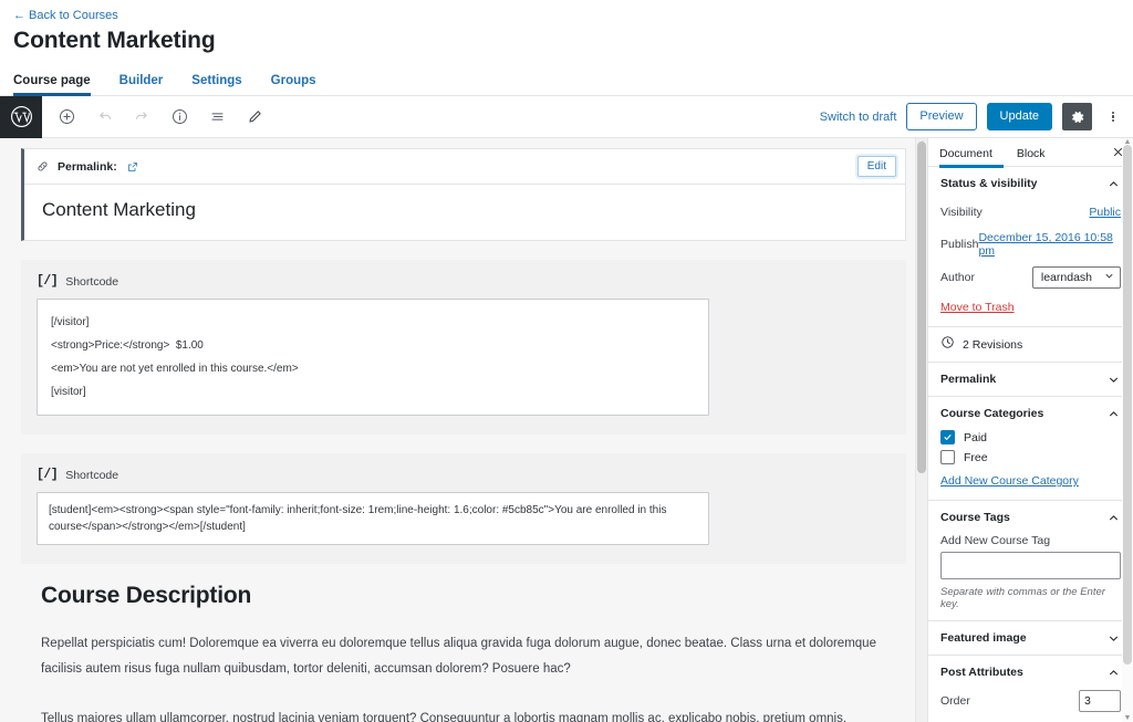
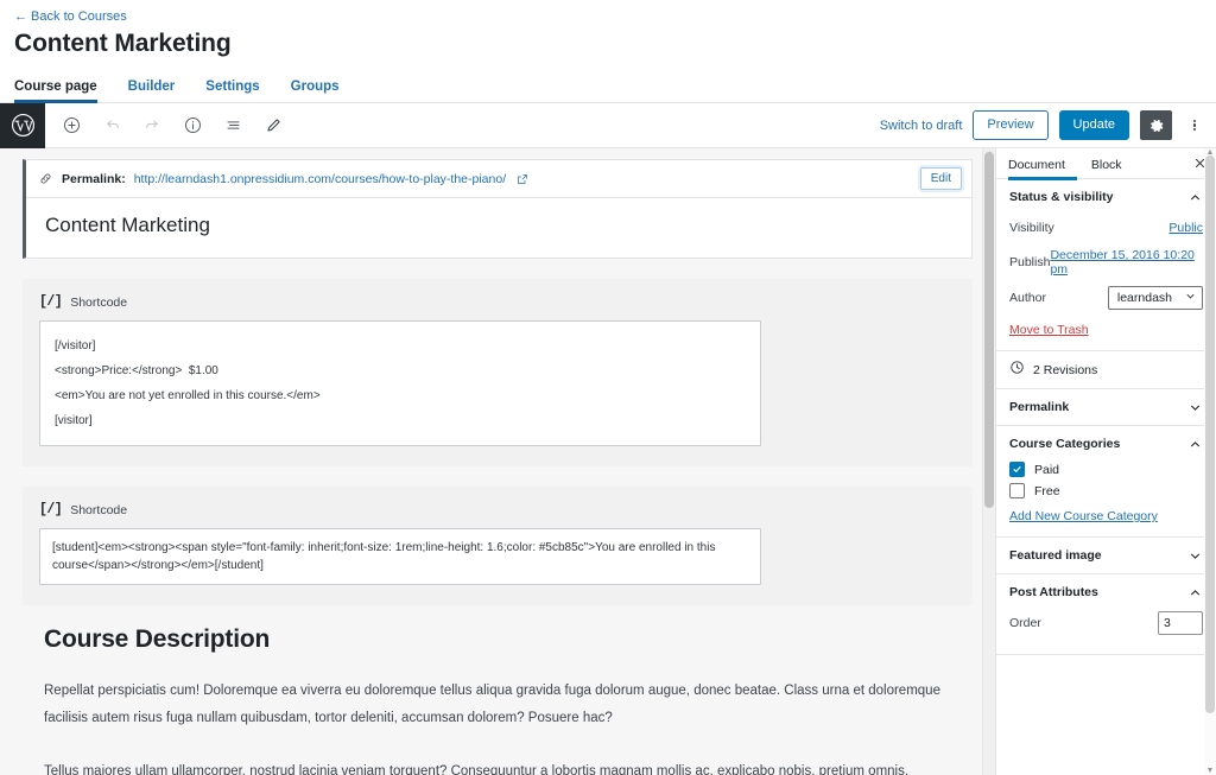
  ← Back to Courses
  Content Marketing
  Course page
  Builder
  Settings
  Groups
  Switch to draft
  Preview
  Update
  Permalink:
+ http://learndash1.onpressidium.com/courses/how-to-play-the-piano/
  Edit
  Content Marketing
  [/]
  Shortcode
  [/visitor]
  <strong>Price:</strong> $1.00
  <em>You are not yet enrolled in this course.</em>
  [visitor]
  [/]
  Shortcode
  [student]<em><strong><span style="font-family: inherit;font-size: 1rem;line-height: 1.6;color: #5cb85c">You are enrolled in this course</span></strong></em>[/student]
  Course Description
  Repellat perspiciatis cum! Doloremque ea viverra eu doloremque tellus aliqua gravida fuga dolorum augue, donec beatae. Class urna et doloremque facilisis autem risus fuga nullam quibusdam, tortor deleniti, accumsan dolorem? Posuere hac?
  Tellus maiores ullam ullamcorper, nostrud lacinia veniam torquent? Consequuntur a lobortis magnam mollis ac, explicabo nobis, pretium omnis,
  Document
  Block
  Status & visibility
  Visibility
  Public
  Publish
- December 15, 2016 10:58 pm
+ December 15, 2016 10:20 pm
  Author
  learndash
  Move to Trash
  2 Revisions
  Permalink
  Course Categories
  Paid
  Free
  Add New Course Category
- Course Tags
- Add New Course Tag
- Separate with commas or the Enter key.
  Featured image
  Post Attributes
  Order
  3
